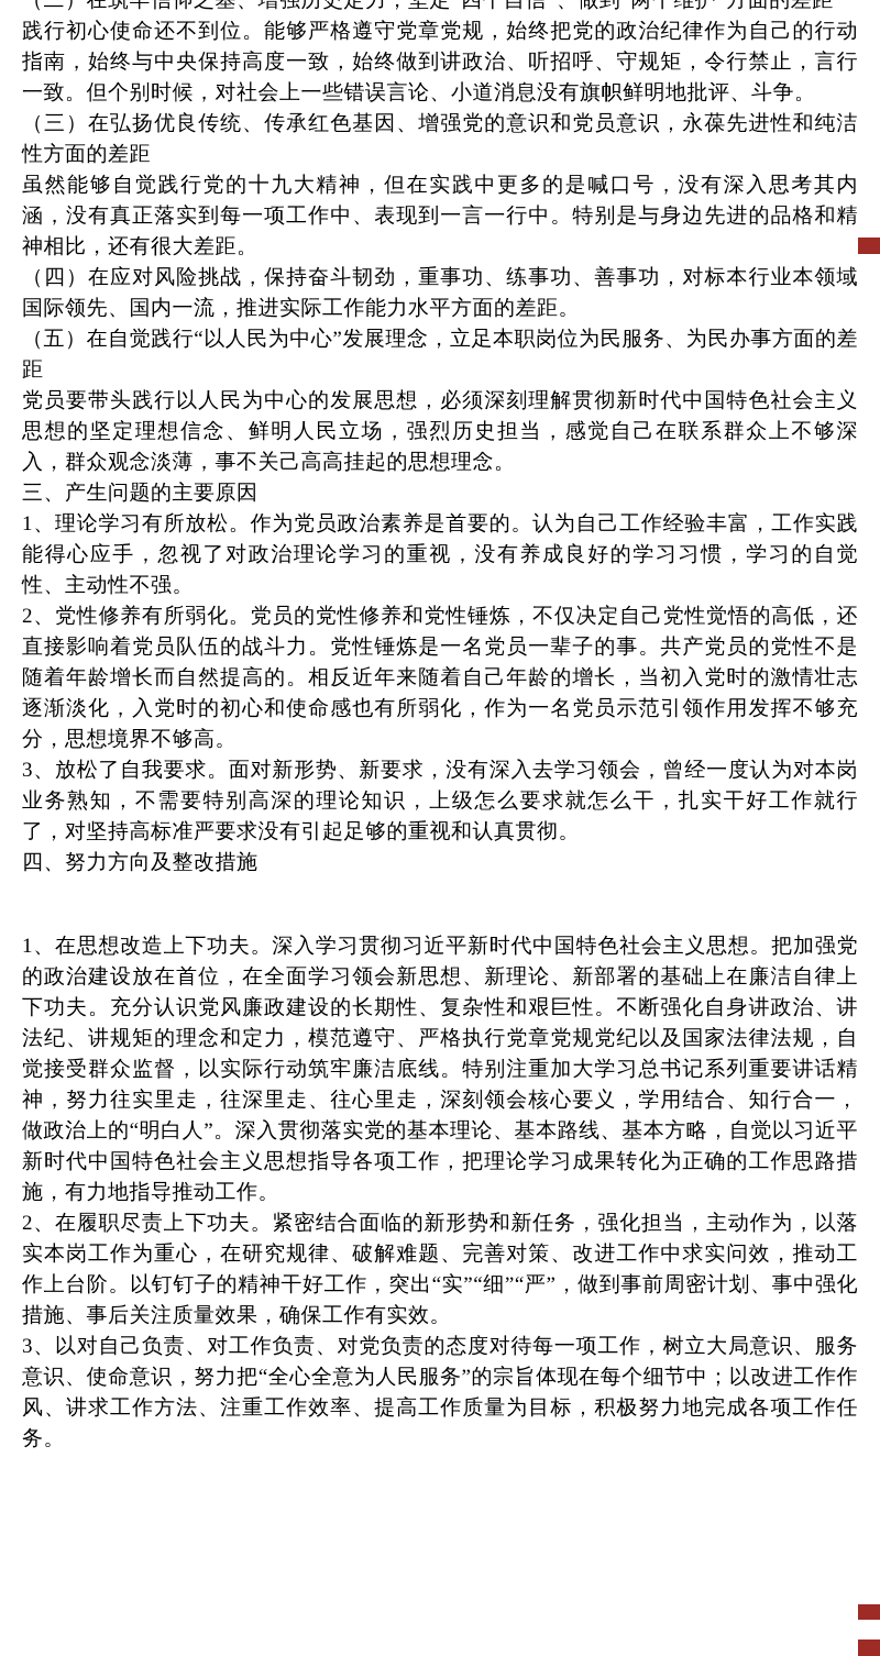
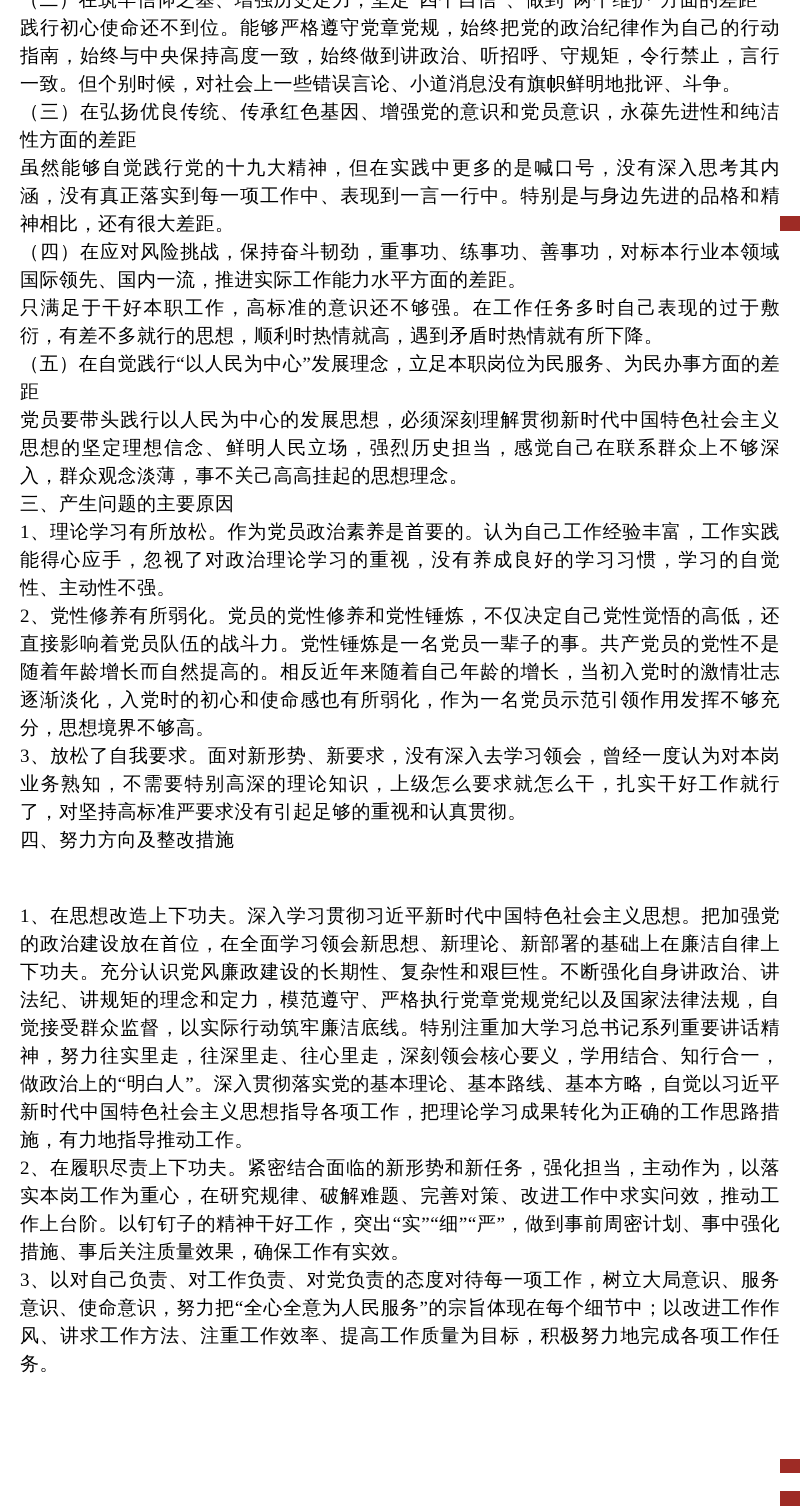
  （二）在筑牢信仰之基、增强历史定力，坚定“四个自信”、做到“两个维护”方面的差距
  践行初心使命还不到位。能够严格遵守党章党规，始终把党的政治纪律作为自己的行动指南，始终与中央保持高度一致，始终做到讲政治、听招呼、守规矩，令行禁止，言行一致。但个别时候，对社会上一些错误言论、小道消息没有旗帜鲜明地批评、斗争。
  （三）在弘扬优良传统、传承红色基因、增强党的意识和党员意识，永葆先进性和纯洁性方面的差距
  虽然能够自觉践行党的十九大精神，但在实践中更多的是喊口号，没有深入思考其内涵，没有真正落实到每一项工作中、表现到一言一行中。特别是与身边先进的品格和精神相比，还有很大差距。
  （四）在应对风险挑战，保持奋斗韧劲，重事功、练事功、善事功，对标本行业本领域国际领先、国内一流，推进实际工作能力水平方面的差距。
+ 只满足于干好本职工作，高标准的意识还不够强。在工作任务多时自己表现的过于敷衍，有差不多就行的思想，顺利时热情就高，遇到矛盾时热情就有所下降。
  （五）在自觉践行“以人民为中心”发展理念，立足本职岗位为民服务、为民办事方面的差距
  党员要带头践行以人民为中心的发展思想，必须深刻理解贯彻新时代中国特色社会主义思想的坚定理想信念、鲜明人民立场，强烈历史担当，感觉自己在联系群众上不够深入，群众观念淡薄，事不关己高高挂起的思想理念。
  三、产生问题的主要原因
  1、理论学习有所放松。作为党员政治素养是首要的。认为自己工作经验丰富，工作实践能得心应手，忽视了对政治理论学习的重视，没有养成良好的学习习惯，学习的自觉性、主动性不强。
  2、党性修养有所弱化。党员的党性修养和党性锤炼，不仅决定自己党性觉悟的高低，还直接影响着党员队伍的战斗力。党性锤炼是一名党员一辈子的事。共产党员的党性不是随着年龄增长而自然提高的。相反近年来随着自己年龄的增长，当初入党时的激情壮志逐渐淡化，入党时的初心和使命感也有所弱化，作为一名党员示范引领作用发挥不够充分，思想境界不够高。
  3、放松了自我要求。面对新形势、新要求，没有深入去学习领会，曾经一度认为对本岗业务熟知，不需要特别高深的理论知识，上级怎么要求就怎么干，扎实干好工作就行了，对坚持高标准严要求没有引起足够的重视和认真贯彻。
  四、努力方向及整改措施
  1、在思想改造上下功夫。深入学习贯彻习近平新时代中国特色社会主义思想。把加强党的政治建设放在首位，在全面学习领会新思想、新理论、新部署的基础上在廉洁自律上下功夫。充分认识党风廉政建设的长期性、复杂性和艰巨性。不断强化自身讲政治、讲法纪、讲规矩的理念和定力，模范遵守、严格执行党章党规党纪以及国家法律法规，自觉接受群众监督，以实际行动筑牢廉洁底线。特别注重加大学习总书记系列重要讲话精神，努力往实里走，往深里走、往心里走，深刻领会核心要义，学用结合、知行合一，做政治上的“明白人”。深入贯彻落实党的基本理论、基本路线、基本方略，自觉以习近平新时代中国特色社会主义思想指导各项工作，把理论学习成果转化为正确的工作思路措施，有力地指导推动工作。
  2、在履职尽责上下功夫。紧密结合面临的新形势和新任务，强化担当，主动作为，以落实本岗工作为重心，在研究规律、破解难题、完善对策、改进工作中求实问效，推动工作上台阶。以钉钉子的精神干好工作，突出“实”“细”“严”，做到事前周密计划、事中强化措施、事后关注质量效果，确保工作有实效。
  3、以对自己负责、对工作负责、对党负责的态度对待每一项工作，树立大局意识、服务意识、使命意识，努力把“全心全意为人民服务”的宗旨体现在每个细节中；以改进工作作风、讲求工作方法、注重工作效率、提高工作质量为目标，积极努力地完成各项工作任务。
